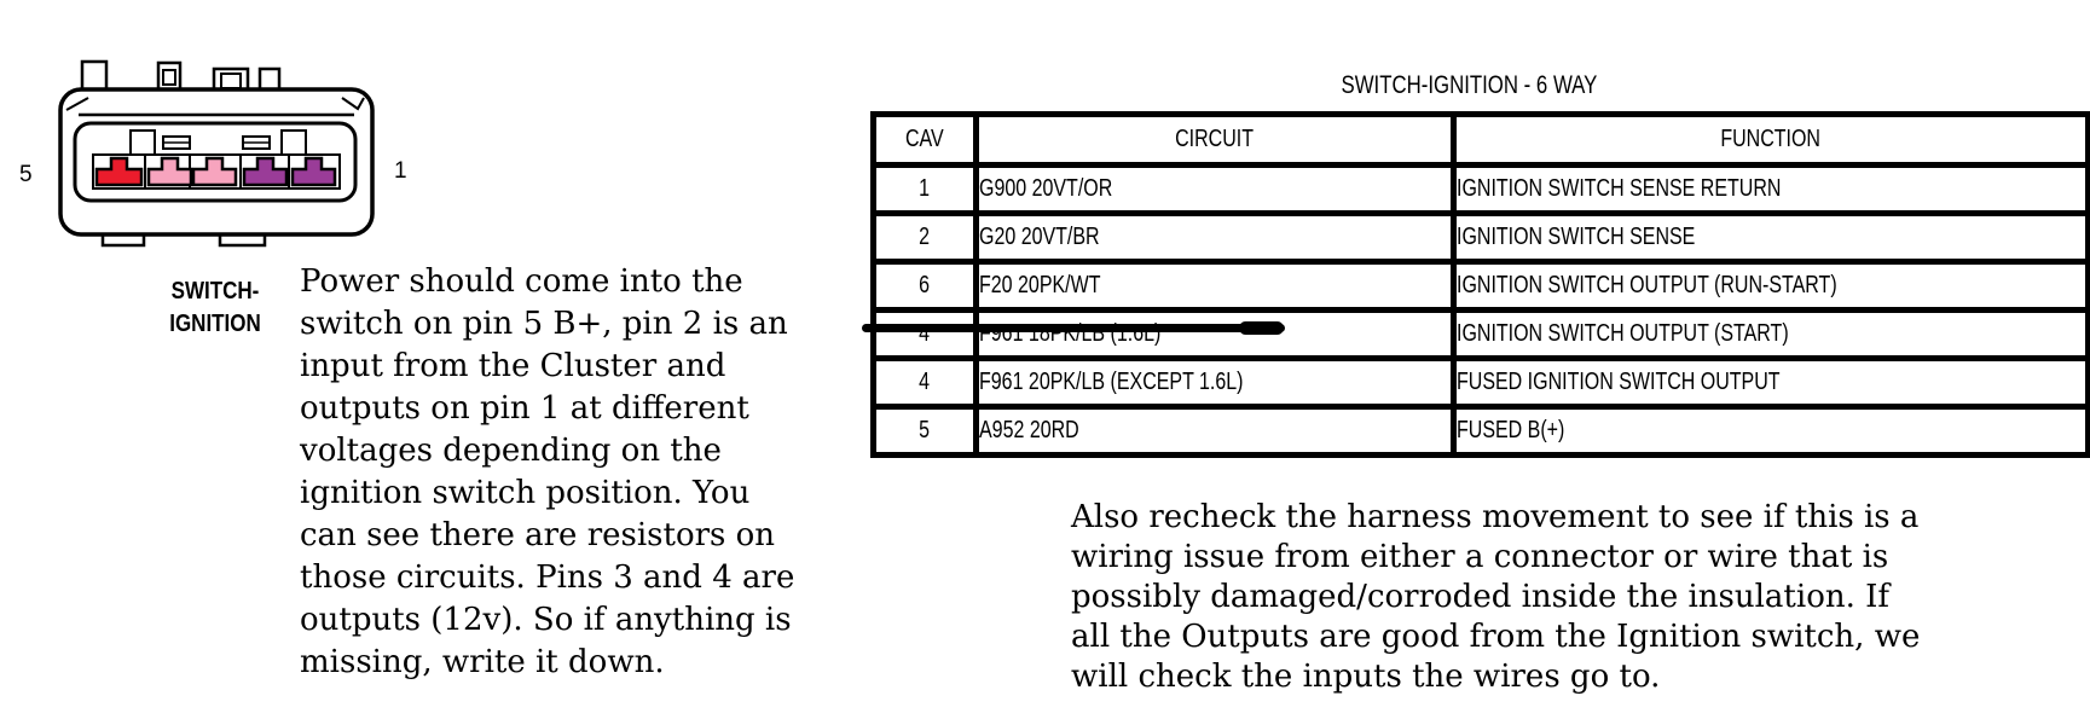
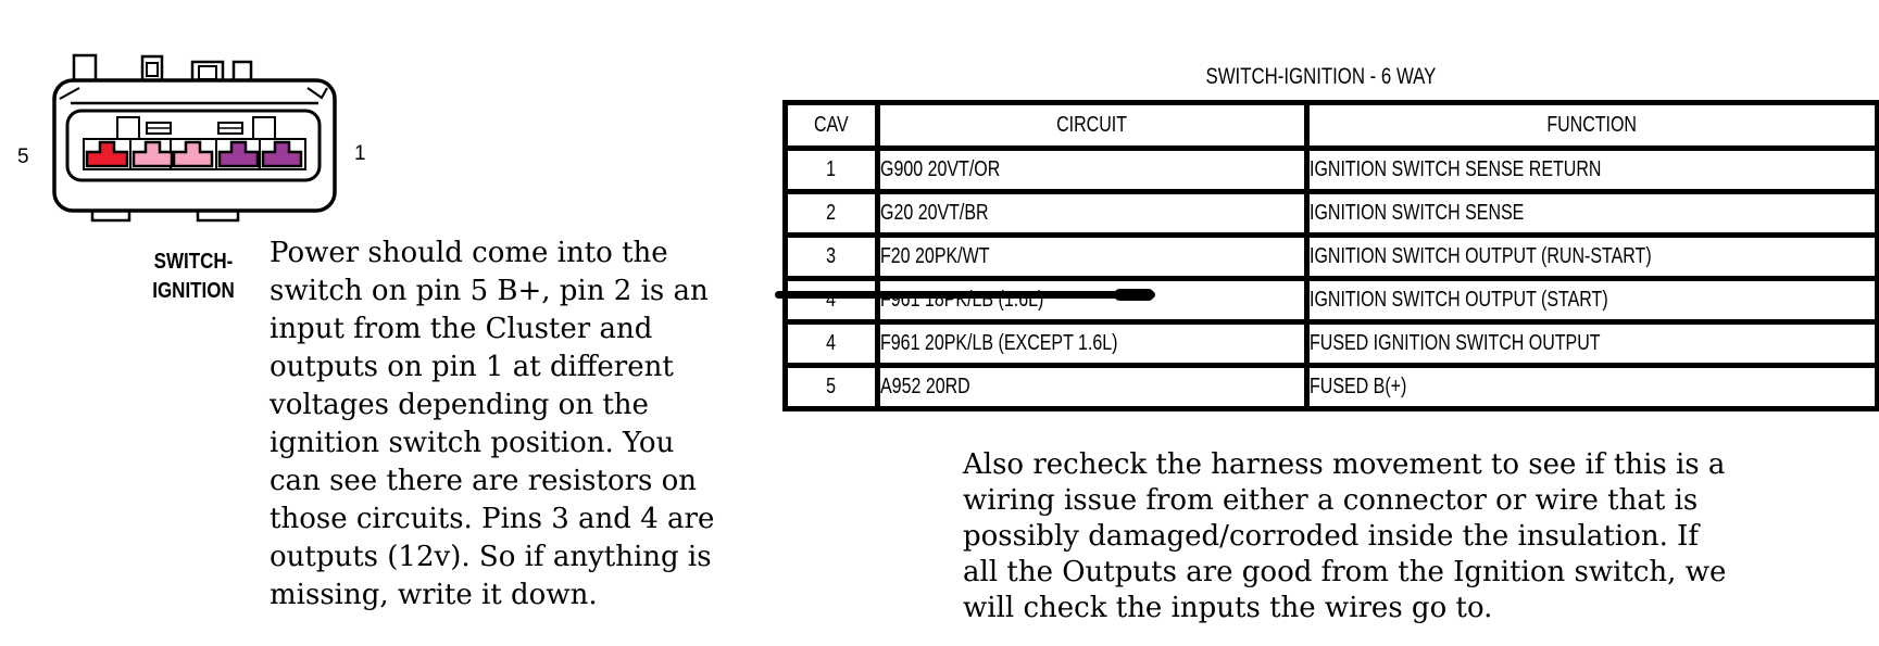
  5
  1
  SWITCH-
  IGNITION
  Power should come into the
  switch on pin 5 B+, pin 2 is an
  input from the Cluster and
  outputs on pin 1 at different
  voltages depending on the
  ignition switch position. You
  can see there are resistors on
  those circuits. Pins 3 and 4 are
  outputs (12v). So if anything is
  missing, write it down.
  SWITCH-IGNITION - 6 WAY
  CAV	CIRCUIT	FUNCTION
  1	G900 20VT/OR	IGNITION SWITCH SENSE RETURN
  2	G20 20VT/BR	IGNITION SWITCH SENSE
- 6	F20 20PK/WT	IGNITION SWITCH OUTPUT (RUN-START)
+ 3	F20 20PK/WT	IGNITION SWITCH OUTPUT (RUN-START)
  4	F961 18PK/LB (1.6L)	IGNITION SWITCH OUTPUT (START)
  4	F961 20PK/LB (EXCEPT 1.6L)	FUSED IGNITION SWITCH OUTPUT
  5	A952 20RD	FUSED B(+)
  Also recheck the harness movement to see if this is a
  wiring issue from either a connector or wire that is
  possibly damaged/corroded inside the insulation. If
  all the Outputs are good from the Ignition switch, we
  will check the inputs the wires go to.
